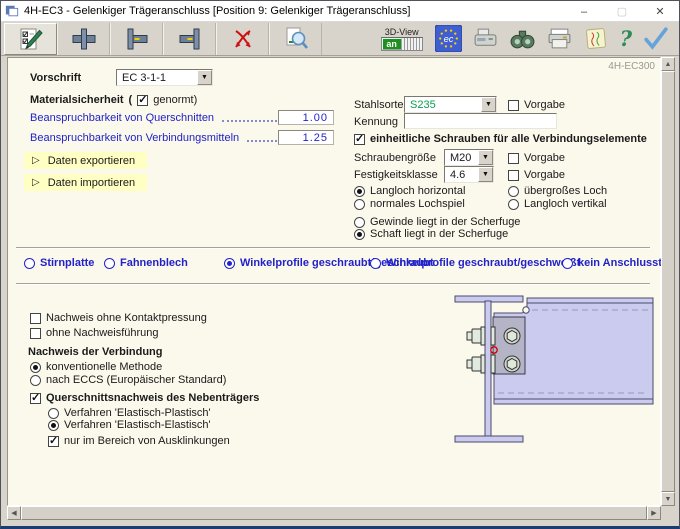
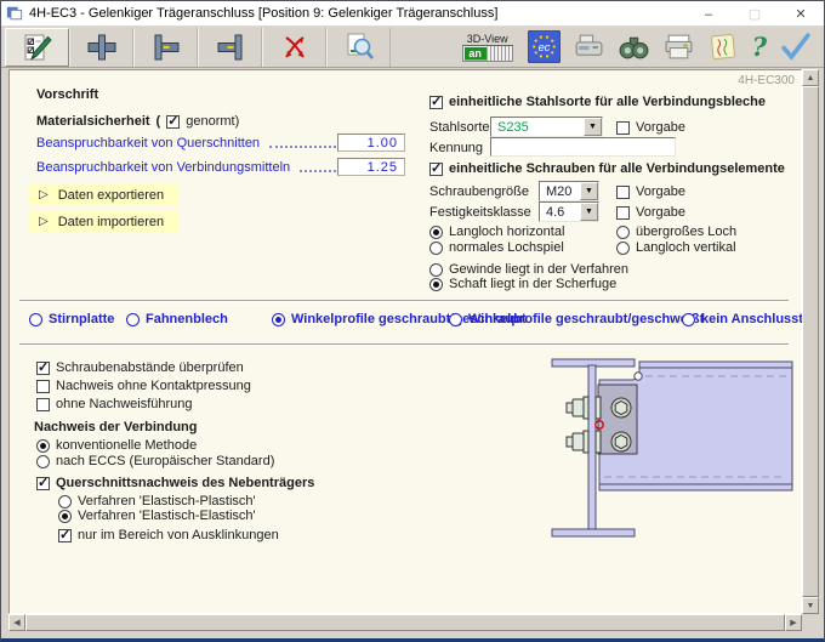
  4H-EC3 - Gelenkiger Trägeranschluss [Position 9: Gelenkiger Trägeranschluss]
  –
  ▢
  ✕
  3D-View
  an
  ec
  ?
  4H-EC300
  Vorschrift
- EC 3-1-1
  Materialsicherheit
  (
  genormt)
  Beanspruchbarkeit von Querschnitten
  1.00
  Beanspruchbarkeit von Verbindungsmitteln
  1.25
  ▷
  Daten exportieren
  ▷
  Daten importieren
+ einheitliche Stahlsorte für alle Verbindungsbleche
  Stahlsorte
  S235
  Vorgabe
  Kennung
  einheitliche Schrauben für alle Verbindungselemente
  Schraubengröße
  M20
  Vorgabe
  Festigkeitsklasse
  4.6
  Vorgabe
  Langloch horizontal
  übergroßes Loch
  normales Lochspiel
  Langloch vertikal
- Gewinde liegt in der Scherfuge
+ Gewinde liegt in der Verfahren
  Schaft liegt in der Scherfuge
  Stirnplatte
  Fahnenblech
  Winkelprofile geschraubeschraubt
  Winkelprofile geschraubt/geschwßt
  kein Anschluss
+ Schraubenabstände überprüfen
  Nachweis ohne Kontaktpressung
  ohne Nachweisführung
  Nachweis der Verbindung
  konventionelle Methode
  nach ECCS (Europäischer Standard)
  Querschnittsnachweis des Nebenträgers
  Verfahren 'Elastisch-Plastisch'
  Verfahren 'Elastisch-Elastisch'
  nur im Bereich von Ausklinkungen
